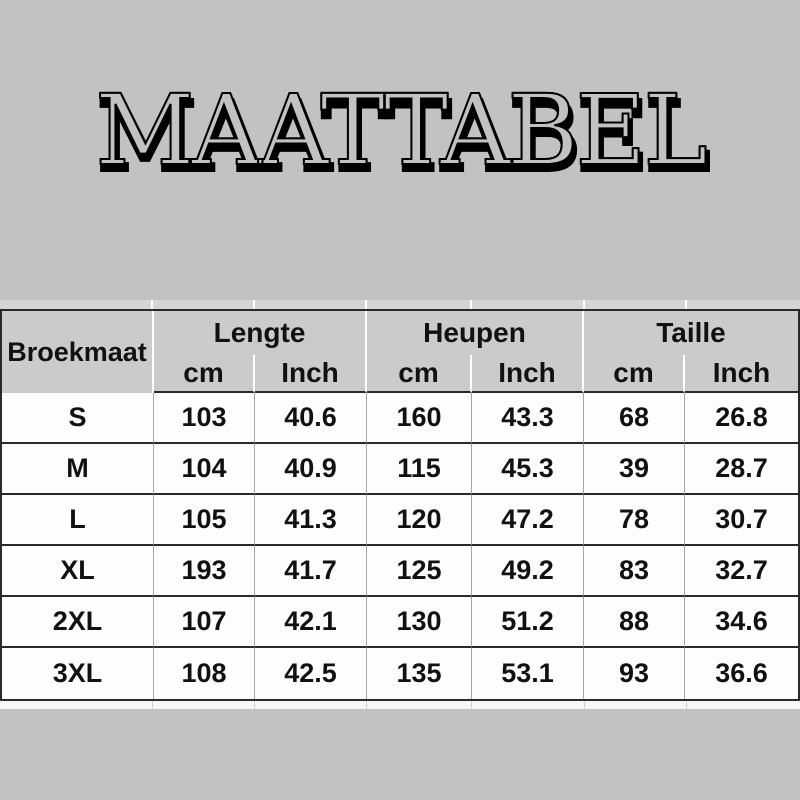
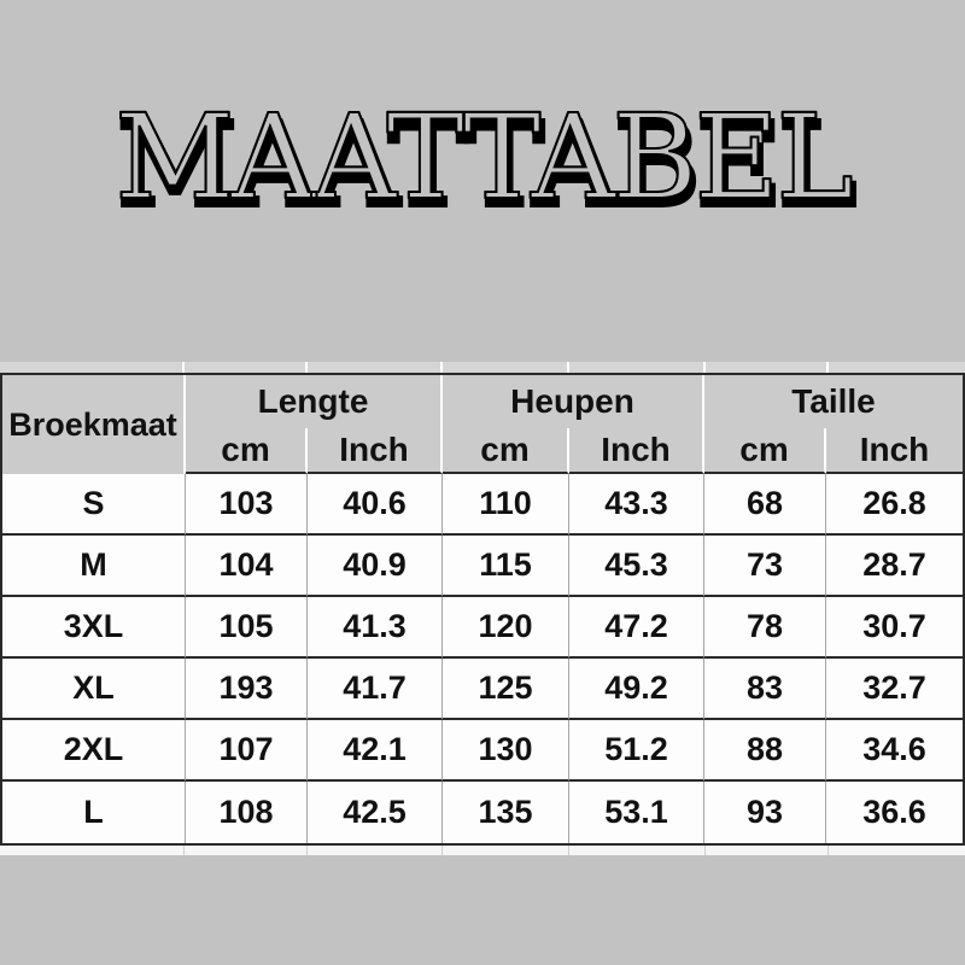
  MAATTABEL
  Broekmaat	Lengte	Heupen	Taille
  cm	Inch	cm	Inch	cm	Inch
- S	103	40.6	160	43.3	68	26.8
+ S	103	40.6	110	43.3	68	26.8
- M	104	40.9	115	45.3	39	28.7
+ M	104	40.9	115	45.3	73	28.7
- L	105	41.3	120	47.2	78	30.7
+ 3XL	105	41.3	120	47.2	78	30.7
  XL	193	41.7	125	49.2	83	32.7
  2XL	107	42.1	130	51.2	88	34.6
- 3XL	108	42.5	135	53.1	93	36.6
+ L	108	42.5	135	53.1	93	36.6
